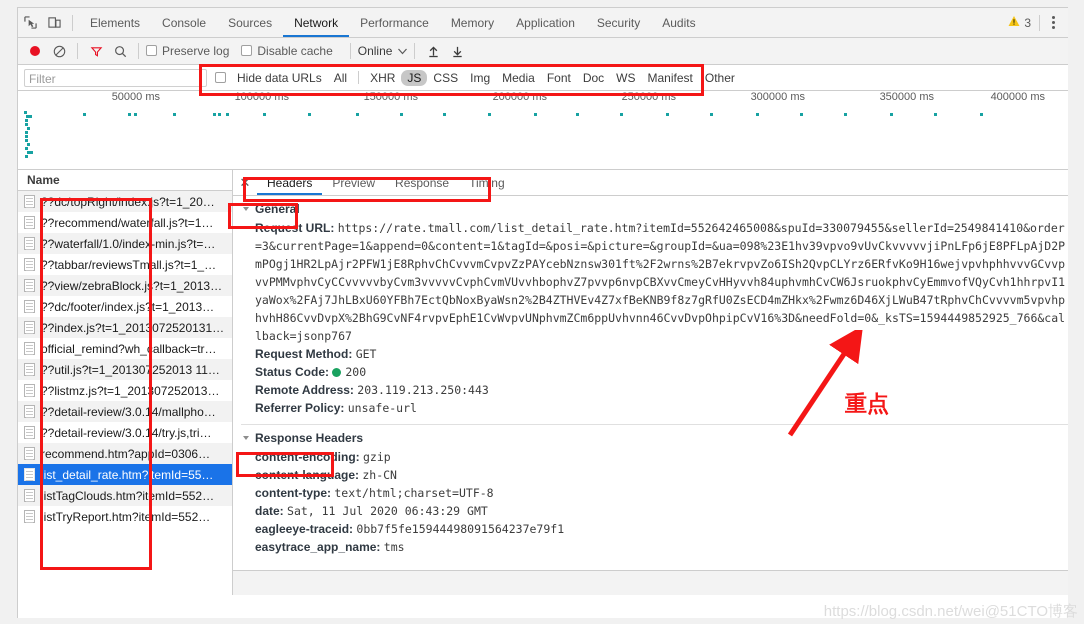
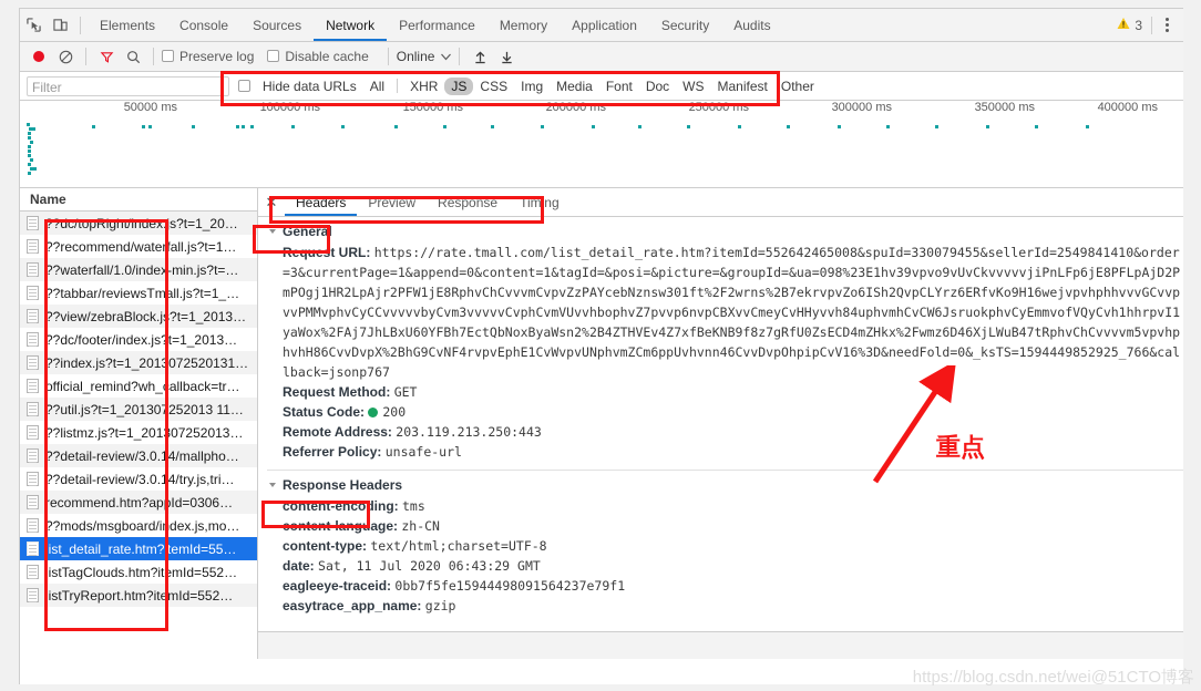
  Elements
  Console
  Sources
  Network
  Performance
  Memory
  Application
  Security
  Audits
  3
  Preserve log
  Disable cache
  Online
  Filter
  Hide data URLs
  All
  XHR
  JS
  CSS
  Img
  Media
  Font
  Doc
  WS
  Manifest
  Other
  50000 ms
  100000 ms
  150000 ms
  200000 ms
  250000 ms
  300000 ms
  350000 ms
  400000 ms
  Name
  ??dc/topRight/index.js?t=1_20…
  ??recommend/waterfall.js?t=1…
  ??waterfall/1.0/index-min.js?t=…
  ??tabbar/reviewsTmall.js?t=1_…
  ??view/zebraBlock.js?t=1_2013…
  ??dc/footer/index.js?t=1_2013…
  ??index.js?t=1_2013072520131…
  official_remind?wh_callback=tr…
  ??util.js?t=1_201307252013 11…
  ??listmz.js?t=1_201307252013…
  ??detail-review/3.0.14/mallpho…
  ??detail-review/3.0.14/try.js,tri…
  recommend.htm?appId=0306…
+ ??mods/msgboard/index.js,mo…
  list_detail_rate.htm?itemId=55…
  listTagClouds.htm?itemId=552…
  listTryReport.htm?itemId=552…
  ✕
  Headers
  Preview
  Response
  Timing
  General
  Request URL: https://rate.tmall.com/list_detail_rate.htm?itemId=552642465008&spuId=330079455&sellerId=2549841410&order=3&currentPage=1&append=0&content=1&tagId=&posi=&picture=&groupId=&ua=098%23E1hv39vpvo9vUvCkvvvvvjiPnLFp6jE8PFLpAjD2PmPOgj1HR2LpAjr2PFW1jE8RphvChCvvvmCvpvZzPAYcebNznsw301ft%2F2wrns%2B7ekrvpvZo6ISh2QvpCLYrz6ERfvKo9H16wejvpvhphhvvvGCvvpvvPMMvphvCyCCvvvvvbyCvm3vvvvvCvphCvmVUvvhbophvZ7pvvp6nvpCBXvvCmeyCvHHyvvh84uphvmhCvCW6JsruokphvCyEmmvofVQyCvh1hhrpvI1yaWox%2FAj7JhLBxU60YFBh7EctQbNoxByaWsn2%2B4ZTHVEv4Z7xfBeKNB9f8z7gRfU0ZsECD4mZHkx%2Fwmz6D46XjLWuB47tRphvChCvvvvm5vpvhphvhH86CvvDvpX%2BhG9CvNF4rvpvEphE1CvWvpvUNphvmZCm6ppUvhvnn46CvvDvpOhpipCvV16%3D&needFold=0&_ksTS=1594449852925_766&callback=jsonp767
  Request Method: GET
  Status Code: 200
  Remote Address: 203.119.213.250:443
  Referrer Policy: unsafe-url
  Response Headers
- content-encoding: gzip
+ content-encoding: tms
  content-language: zh-CN
  content-type: text/html;charset=UTF-8
  date: Sat, 11 Jul 2020 06:43:29 GMT
  eagleeye-traceid: 0bb7f5fe15944498091564237e79f1
- easytrace_app_name: tms
+ easytrace_app_name: gzip
  重点
  https://blog.csdn.net/wei@51CTO博客
